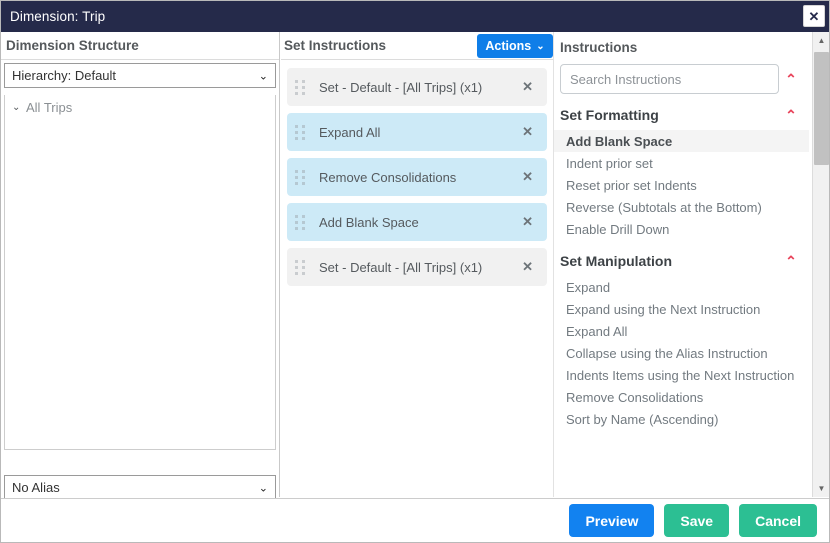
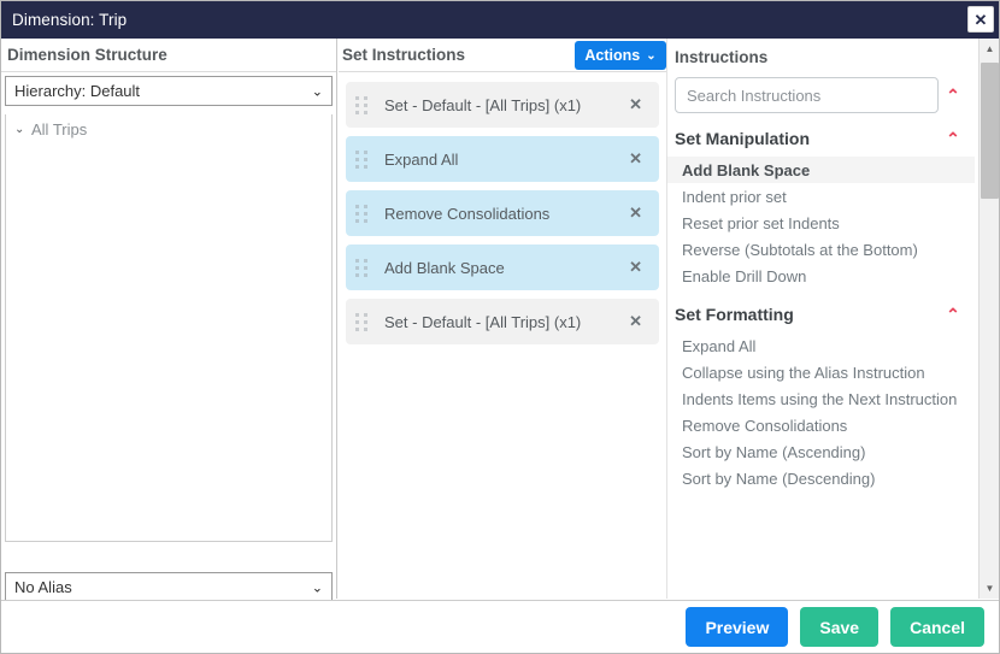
  Dimension: Trip
  ✕
  Dimension Structure
  Hierarchy: Default
  ⌄
  ⌄
  All Trips
  No Alias
  ⌄
  Set Instructions
  Actions
  ⌄
  Set - Default - [All Trips] (x1)
  ✕
  Expand All
  ✕
  Remove Consolidations
  ✕
  Add Blank Space
  ✕
  Set - Default - [All Trips] (x1)
  ✕
  Instructions
  Search Instructions
  ⌃
- Set Formatting
+ Set Manipulation
  ⌃
  Add Blank Space
  Indent prior set
  Reset prior set Indents
  Reverse (Subtotals at the Bottom)
  Enable Drill Down
- Set Manipulation
+ Set Formatting
  ⌃
- Expand
- Expand using the Next Instruction
  Expand All
  Collapse using the Alias Instruction
  Indents Items using the Next Instruction
  Remove Consolidations
  Sort by Name (Ascending)
+ Sort by Name (Descending)
  ▲
  ▼
  Preview
  Save
  Cancel
